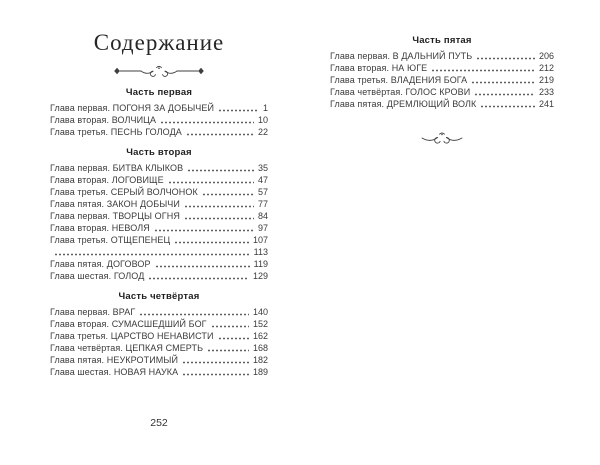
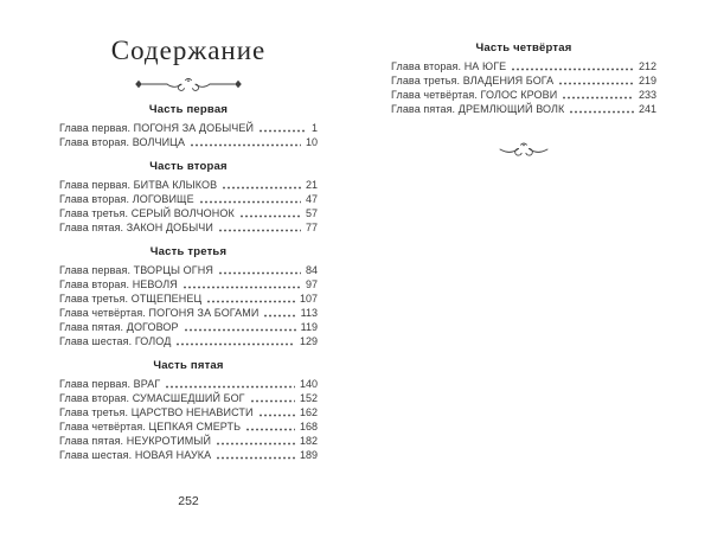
  Содержание
  Часть первая
  Глава первая. ПОГОНЯ ЗА ДОБЫЧЕЙ
  1
  Глава вторая. ВОЛЧИЦА
  10
- Глава третья. ПЕСНЬ ГОЛОДА
- 22
  Часть вторая
  Глава первая. БИТВА КЛЫКОВ
- 35
+ 21
  Глава вторая. ЛОГОВИЩЕ
  47
  Глава третья. СЕРЫЙ ВОЛЧОНОК
  57
  Глава пятая. ЗАКОН ДОБЫЧИ
  77
+ Часть третья
  Глава первая. ТВОРЦЫ ОГНЯ
  84
  Глава вторая. НЕВОЛЯ
  97
  Глава третья. ОТЩЕПЕНЕЦ
  107
+ Глава четвёртая. ПОГОНЯ ЗА БОГАМИ
  113
  Глава пятая. ДОГОВОР
  119
  Глава шестая. ГОЛОД
  129
- Часть четвёртая
+ Часть пятая
  Глава первая. ВРАГ
  140
  Глава вторая. СУМАСШЕДШИЙ БОГ
  152
  Глава третья. ЦАРСТВО НЕНАВИСТИ
  162
  Глава четвёртая. ЦЕПКАЯ СМЕРТЬ
  168
  Глава пятая. НЕУКРОТИМЫЙ
  182
  Глава шестая. НОВАЯ НАУКА
  189
- Часть пятая
+ Часть четвёртая
- Глава первая. В ДАЛЬНИЙ ПУТЬ
- 206
  Глава вторая. НА ЮГЕ
  212
  Глава третья. ВЛАДЕНИЯ БОГА
  219
  Глава четвёртая. ГОЛОС КРОВИ
  233
  Глава пятая. ДРЕМЛЮЩИЙ ВОЛК
  241
  252
